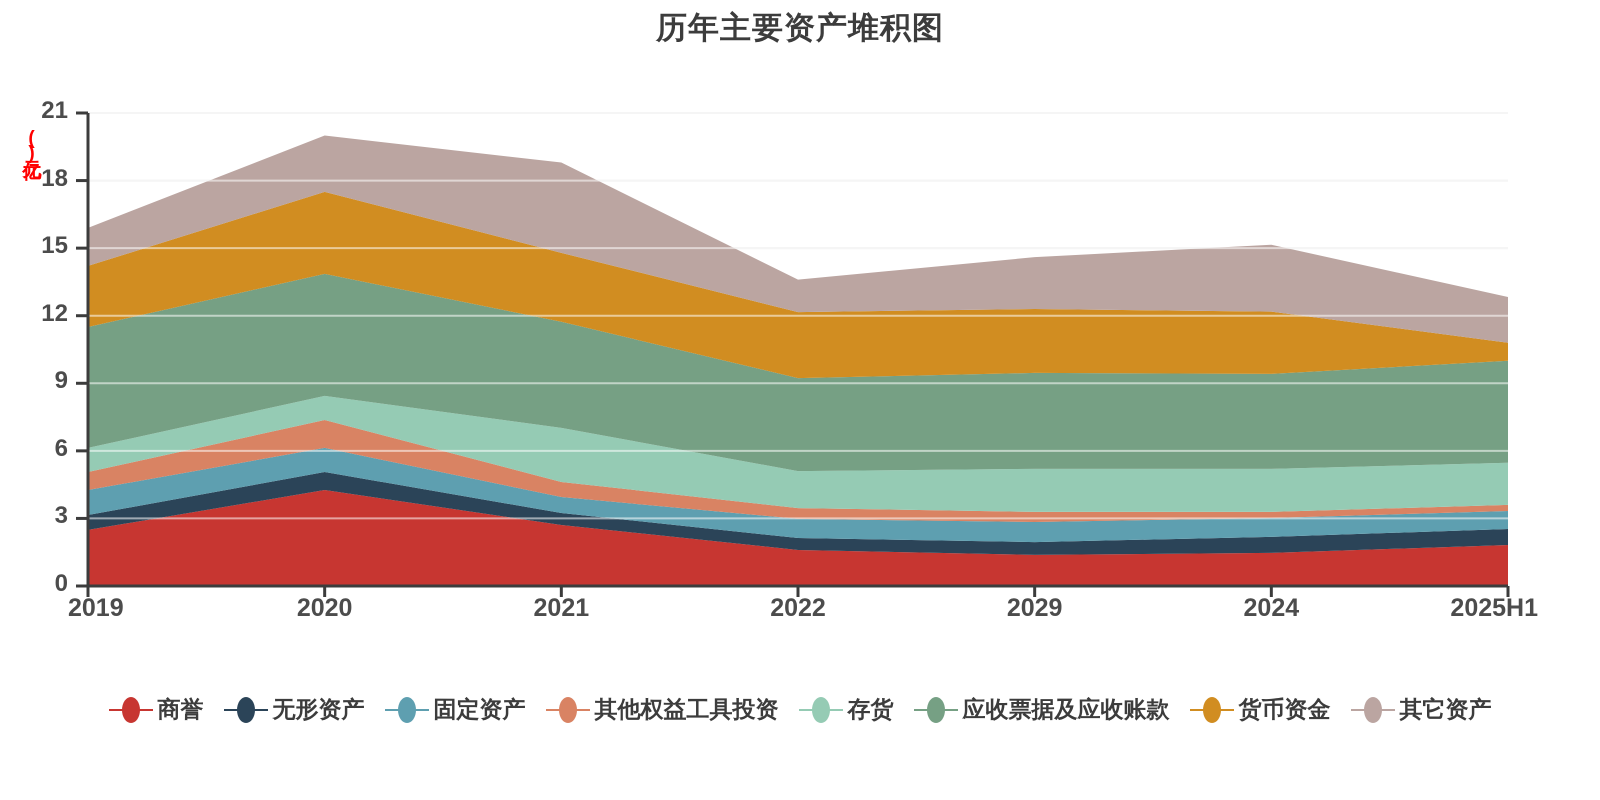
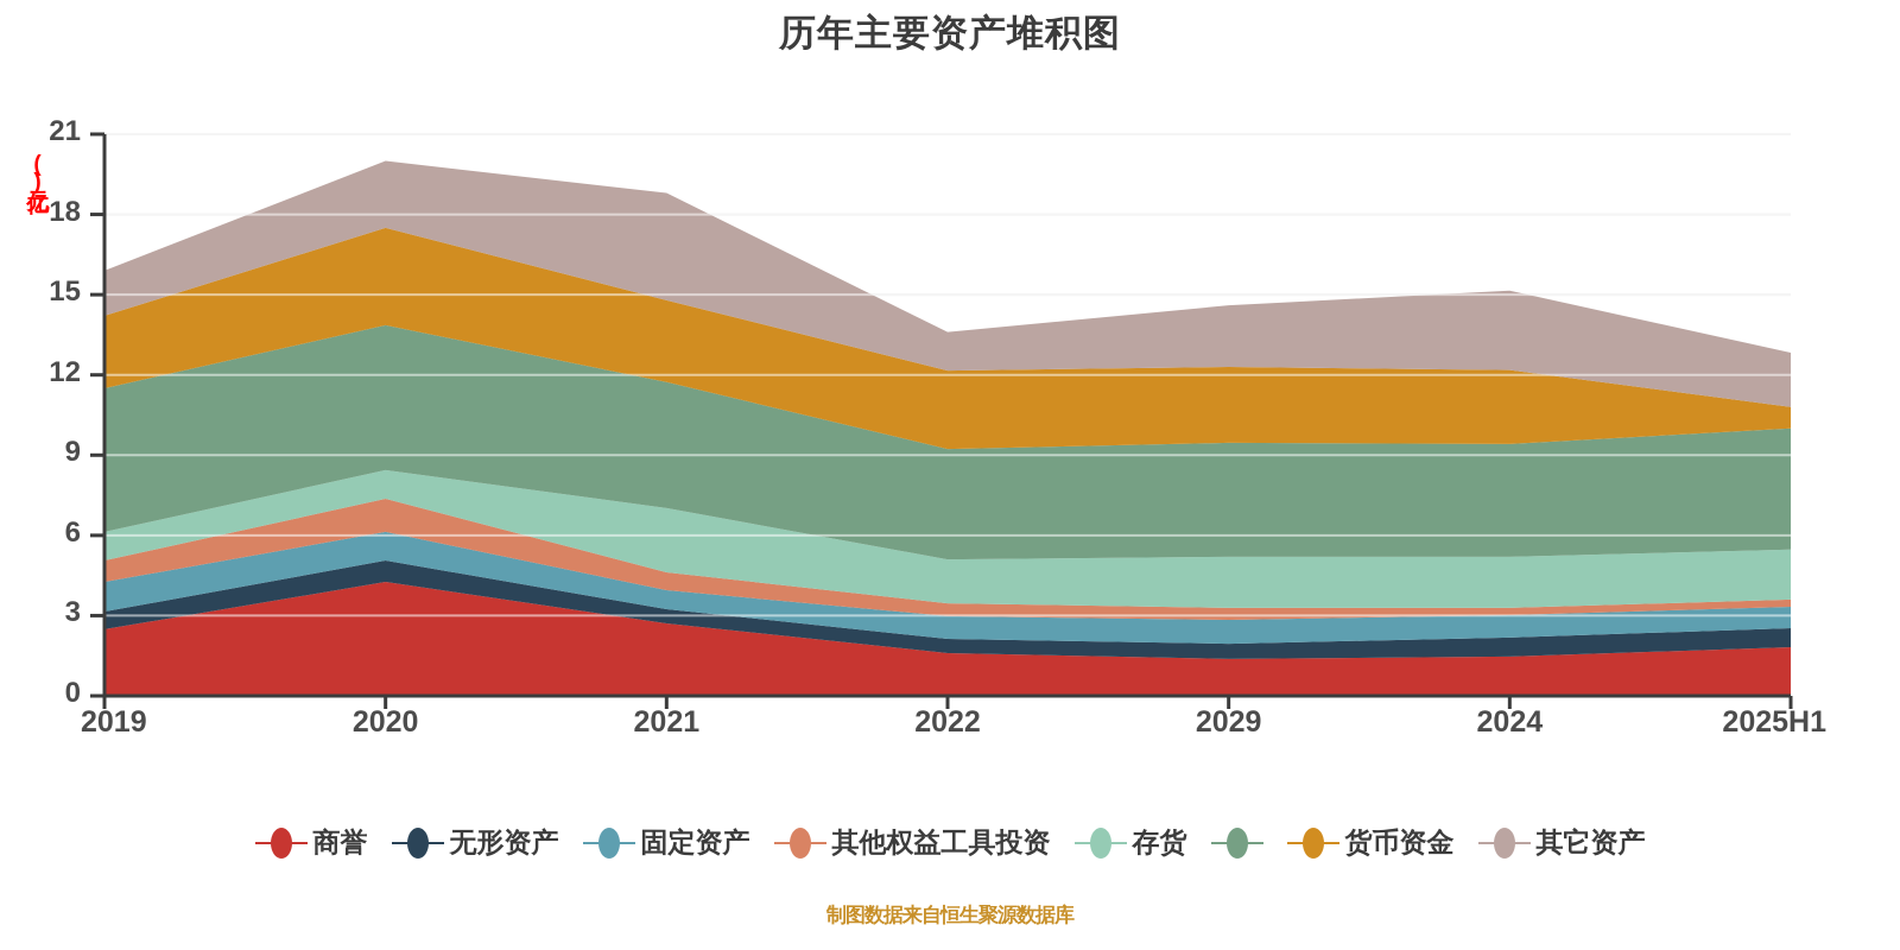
  历年主要资产堆积图
  0
  3
  6
  9
  12
  15
  18
  21
  2019
  2020
  2021
  2022
  2029
  2024
  2025H1
  商誉
  无形资产
  固定资产
  其他权益工具投资
  存货
- 应收票据及应收账款
  货币资金
  其它资产
+ 制图数据来自恒生聚源数据库
